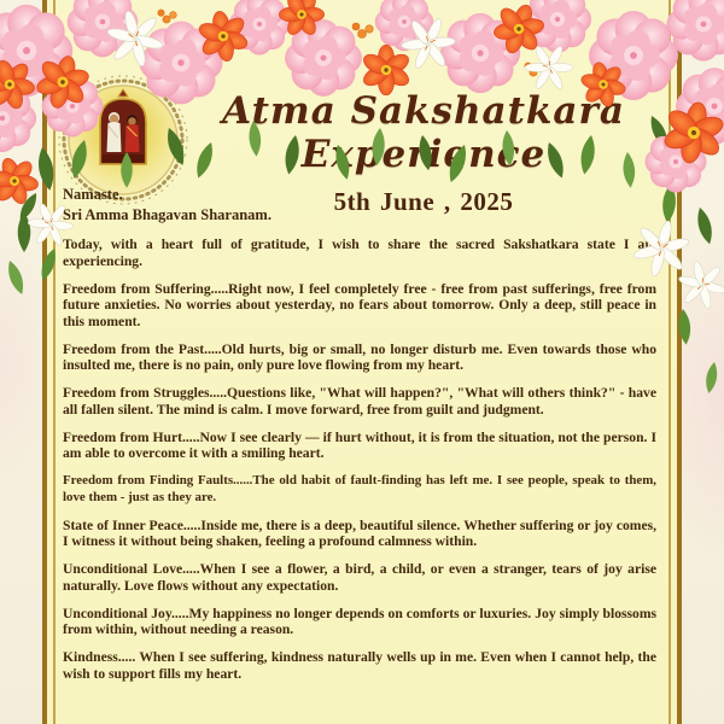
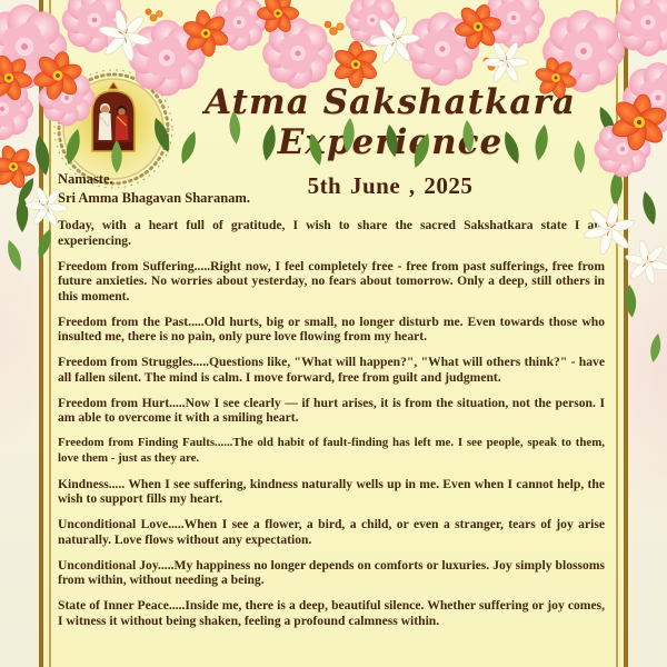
  Atma Sakshatkara
  Eperine
  5th June , 2025
  Namaste.
  Sri Amma Bhagavan Sharanam.
  Today, with a heart full of gratitude, I wish to share the sacred Sakshatkara state I a experiencing.
- Freedom from Suffering.....Right now, I feel completely free - free from past sufferings, free from future anxieties. No worries about yesterday, no fears about tomorrow. Only a deep, still peace in this moment.
+ Freedom from Suffering.....Right now, I feel completely free - free from past sufferings, free from future anxieties. No worries about yesterday, no fears about tomorrow. Only a deep, still others in this moment.
  Freedom from the Past.....Old hurts, big or small, no longer disturb me. Even towards those who insulted me, there is no pain, only pure love flowing from my heart.
  Freedom from Struggles.....Questions like, "What will happen?", "What will others think?" - have all fallen silent. The mind is calm. I move forward, free from guilt and judgment.
- Freedom from Hurt.....Now I see clearly — if hurt without, it is from the situation, not the person. I am able to overcome it with a smiling heart.
+ Freedom from Hurt.....Now I see clearly — if hurt arises, it is from the situation, not the person. I am able to overcome it with a smiling heart.
  Freedom from Finding Faults......The old habit of fault-finding has left me. I see people, speak to them, love them - just as they are.
- State of Inner Peace.....Inside me, there is a deep, beautiful silence. Whether suffering or joy comes, I witness it without being shaken, feeling a profound calmness within.
+ Kindness..... When I see suffering, kindness naturally wells up in me. Even when I cannot help, the wish to support fills my heart.
  Unconditional Love.....When I see a flower, a bird, a child, or even a stranger, tears of joy arise naturally. Love flows without any expectation.
- Unconditional Joy.....My happiness no longer depends on comforts or luxuries. Joy simply blossoms from within, without needing a reason.
+ Unconditional Joy.....My happiness no longer depends on comforts or luxuries. Joy simply blossoms from within, without needing a being.
- Kindness..... When I see suffering, kindness naturally wells up in me. Even when I cannot help, the wish to support fills my heart.
+ State of Inner Peace.....Inside me, there is a deep, beautiful silence. Whether suffering or joy comes, I witness it without being shaken, feeling a profound calmness within.
